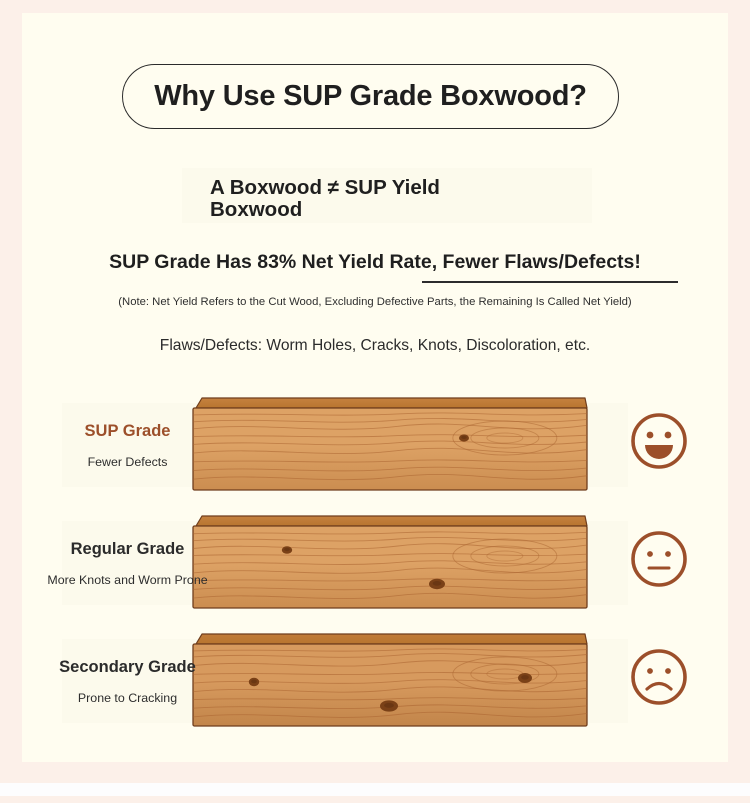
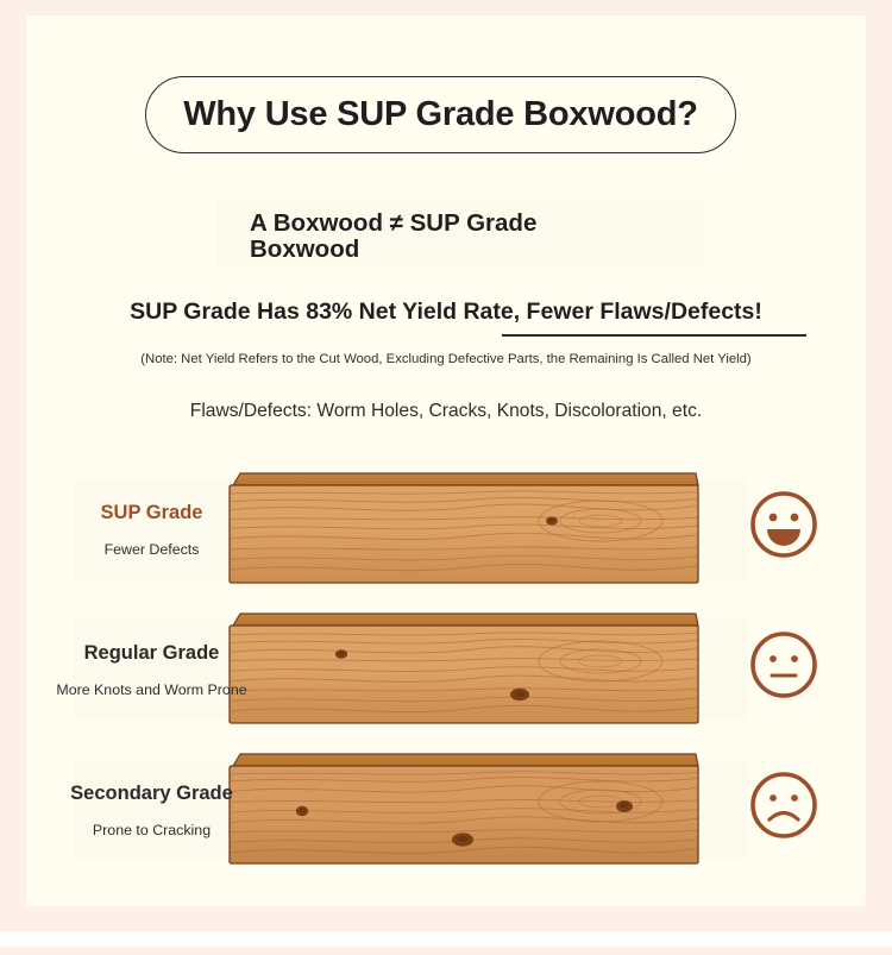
  Why Use SUP Grade Boxwood?
- A Boxwood ≠ SUP Yield Boxwood
+ A Boxwood ≠ SUP Grade Boxwood
  SUP Grade Has 83% Net Yield Rate, Fewer Flaws/Defects!
  (Note: Net Yield Refers to the Cut Wood, Excluding Defective Parts, the Remaining Is Called Net Yield)
  Flaws/Defects: Worm Holes, Cracks, Knots, Discoloration, etc.
  SUP Grade
  Fewer Defects
  Regular Grade
  More Knots and Worm Prone
  Secondary Grade
  Prone to Cracking
